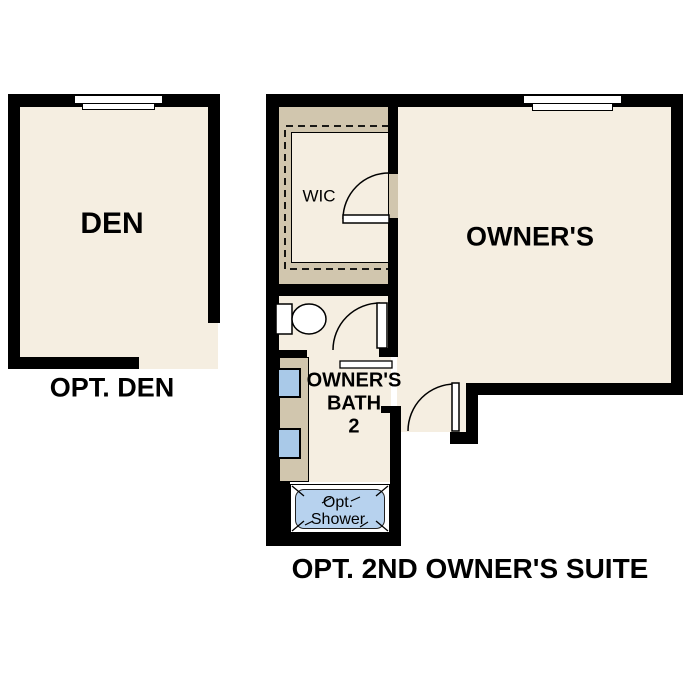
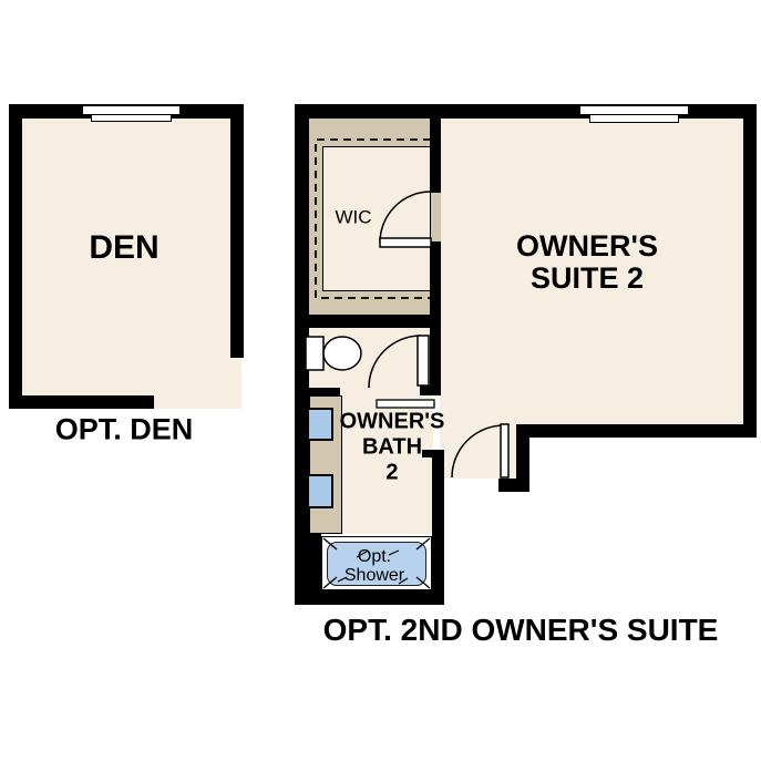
  DEN
  OPT. DEN
  WIC
  OWNER'S
+ SUITE 2
  OWNER'S
  BATH
  2
  Opt.
  Shower
  OPT. 2ND OWNER'S SUITE
